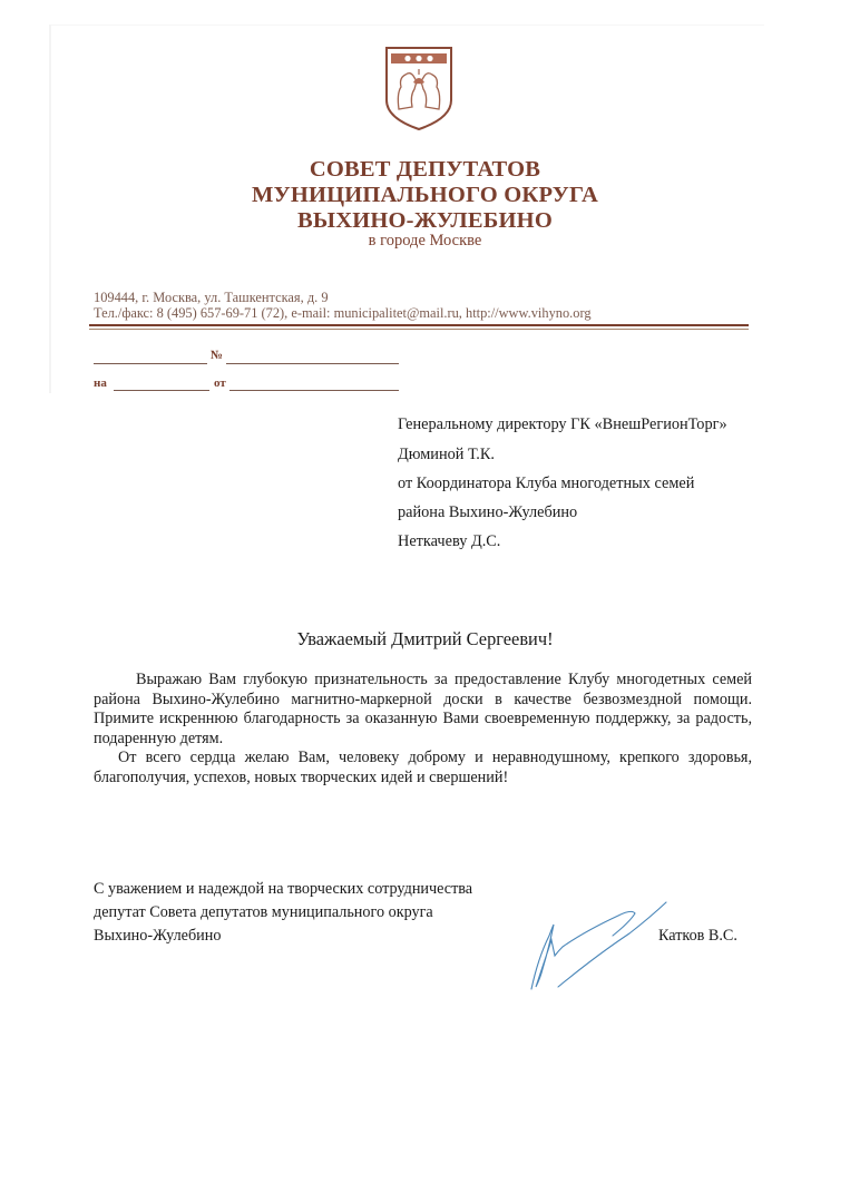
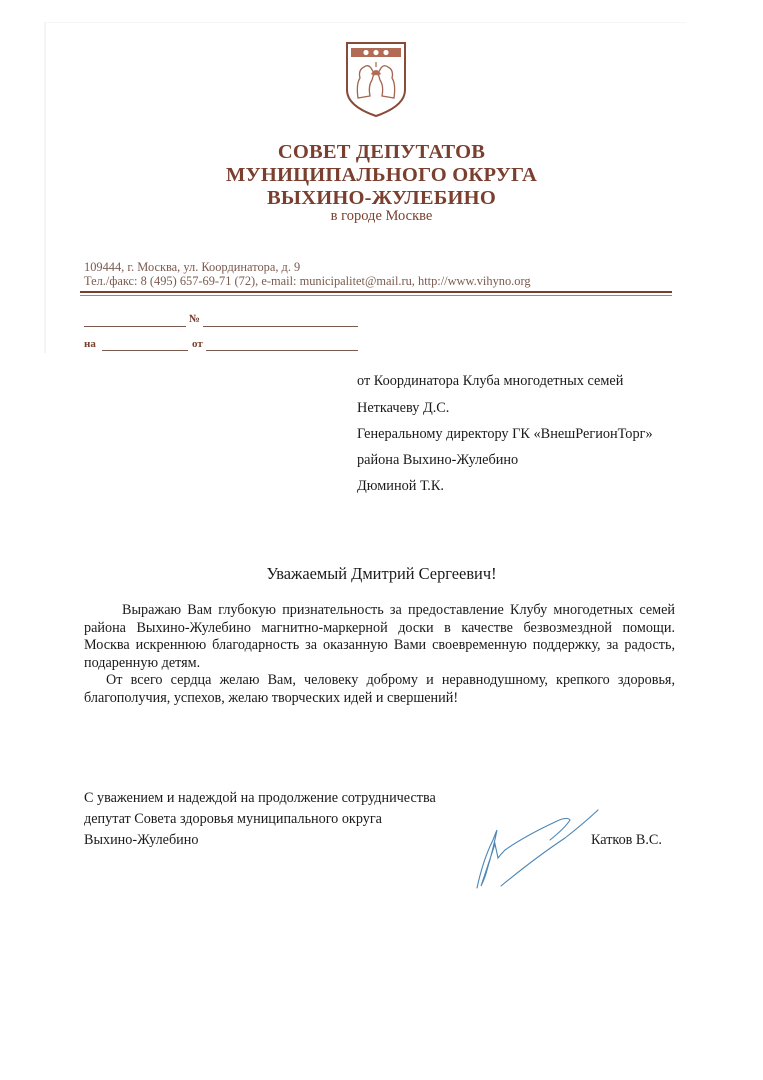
  СОВЕТ ДЕПУТАТОВ
  МУНИЦИПАЛЬНОГО ОКРУГА
  ВЫХИНО-ЖУЛЕБИНО
  в городе Москве
- 109444, г. Москва, ул. Ташкентская, д. 9
+ 109444, г. Москва, ул. Координатора, д. 9
  Тел./факс: 8 (495) 657-69-71 (72), e-mail: municipalitet@mail.ru, http://www.vihyno.org
  №
  на
  от
- Генеральному директору ГК «ВнешРегионТорг»
+ от Координатора Клуба многодетных семей
- Дюминой Т.К.
+ Неткачеву Д.С.
- от Координатора Клуба многодетных семей
+ Генеральному директору ГК «ВнешРегионТорг»
  района Выхино-Жулебино
- Неткачеву Д.С.
+ Дюминой Т.К.
  Уважаемый Дмитрий Сергеевич!
- Выражаю Вам глубокую признательность за предоставление Клубу многодетных семей района Выхино-Жулебино магнитно-маркерной доски в качестве безвозмездной помощи. Примите искреннюю благодарность за оказанную Вами своевременную поддержку, за радость, подаренную детям.
+ Выражаю Вам глубокую признательность за предоставление Клубу многодетных семей района Выхино-Жулебино магнитно-маркерной доски в качестве безвозмездной помощи. Москва искреннюю благодарность за оказанную Вами своевременную поддержку, за радость, подаренную детям.
- От всего сердца желаю Вам, человеку доброму и неравнодушному, крепкого здоровья, благополучия, успехов, новых творческих идей и свершений!
+ От всего сердца желаю Вам, человеку доброму и неравнодушному, крепкого здоровья, благополучия, успехов, желаю творческих идей и свершений!
- С уважением и надеждой на творческих сотрудничества
+ С уважением и надеждой на продолжение сотрудничества
- депутат Совета депутатов муниципального округа
+ депутат Совета здоровья муниципального округа
  Выхино-Жулебино
  Катков В.С.
